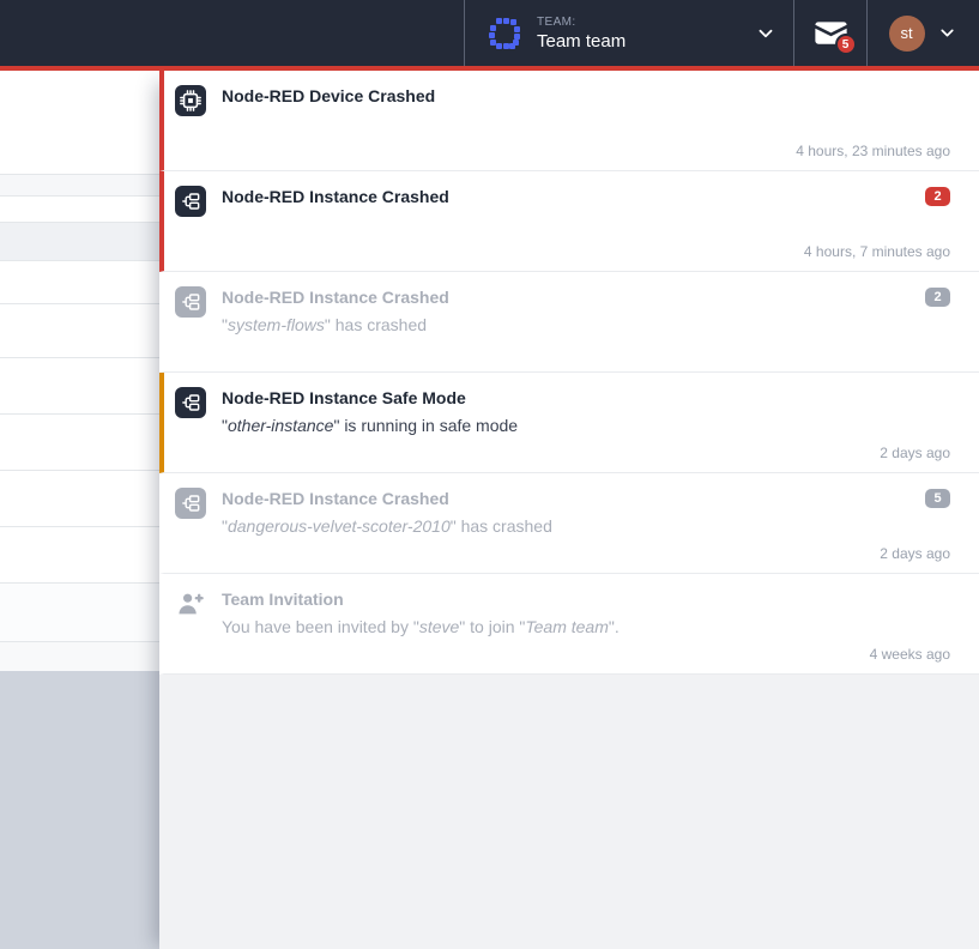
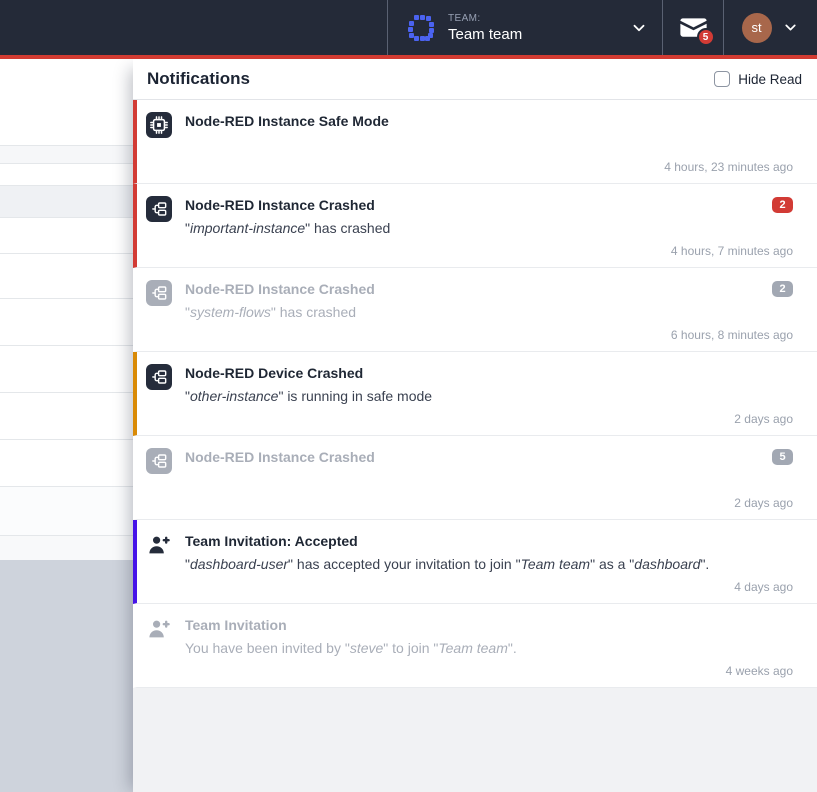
  TEAM:
  Team team
  5
  st
+ Notifications
+ Hide Read
- Node-RED Device Crashed
+ Node-RED Instance Safe Mode
  4 hours, 23 minutes ago
  Node-RED Instance Crashed
  2
+ "important-instance" has crashed
  4 hours, 7 minutes ago
  Node-RED Instance Crashed
  2
  "system-flows" has crashed
+ 6 hours, 8 minutes ago
- Node-RED Instance Safe Mode
+ Node-RED Device Crashed
  "other-instance" is running in safe mode
  2 days ago
  Node-RED Instance Crashed
  5
- "dangerous-velvet-scoter-2010" has crashed
  2 days ago
+ Team Invitation: Accepted
+ "dashboard-user" has accepted your invitation to join "Team team" as a "dashboard".
+ 4 days ago
  Team Invitation
  You have been invited by "steve" to join "Team team".
  4 weeks ago
